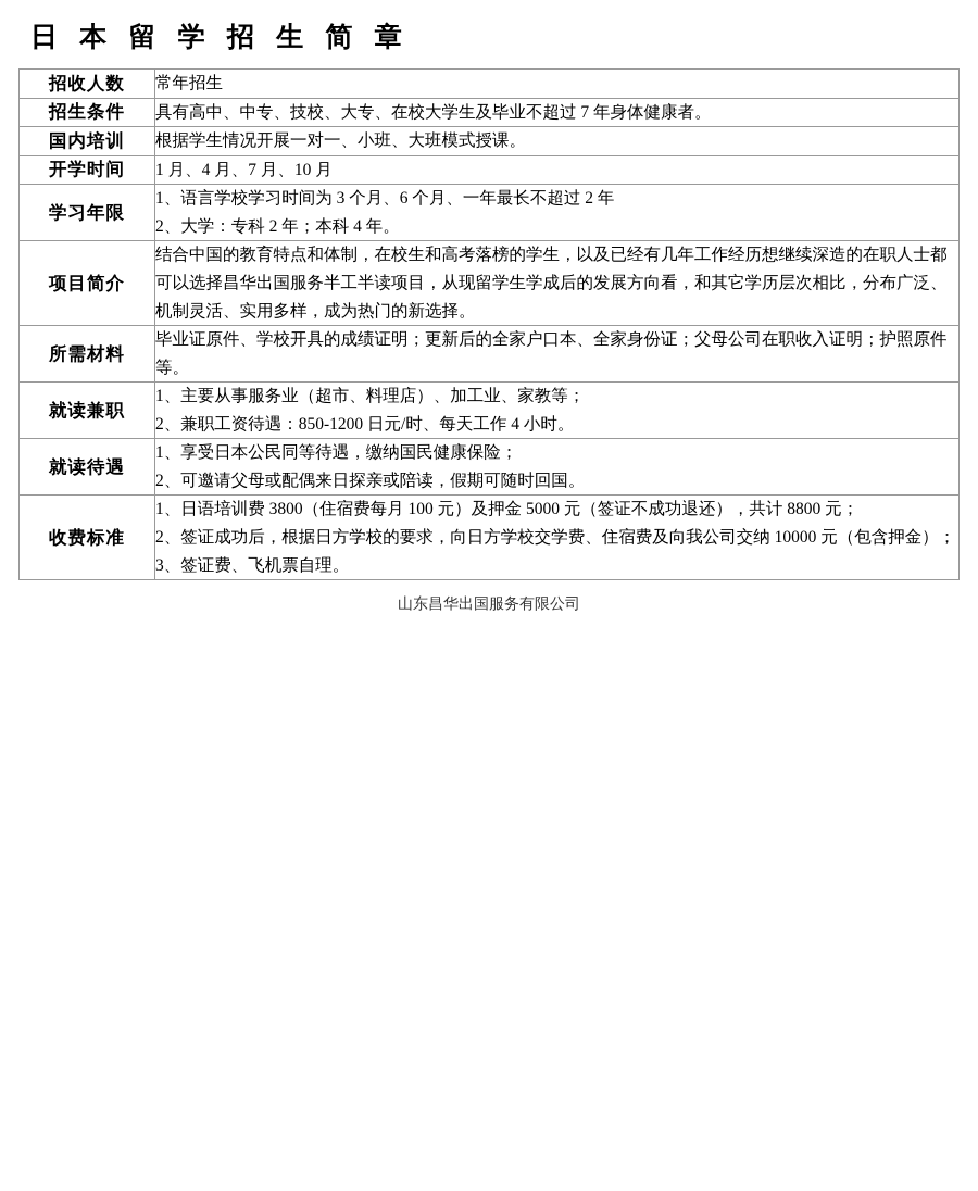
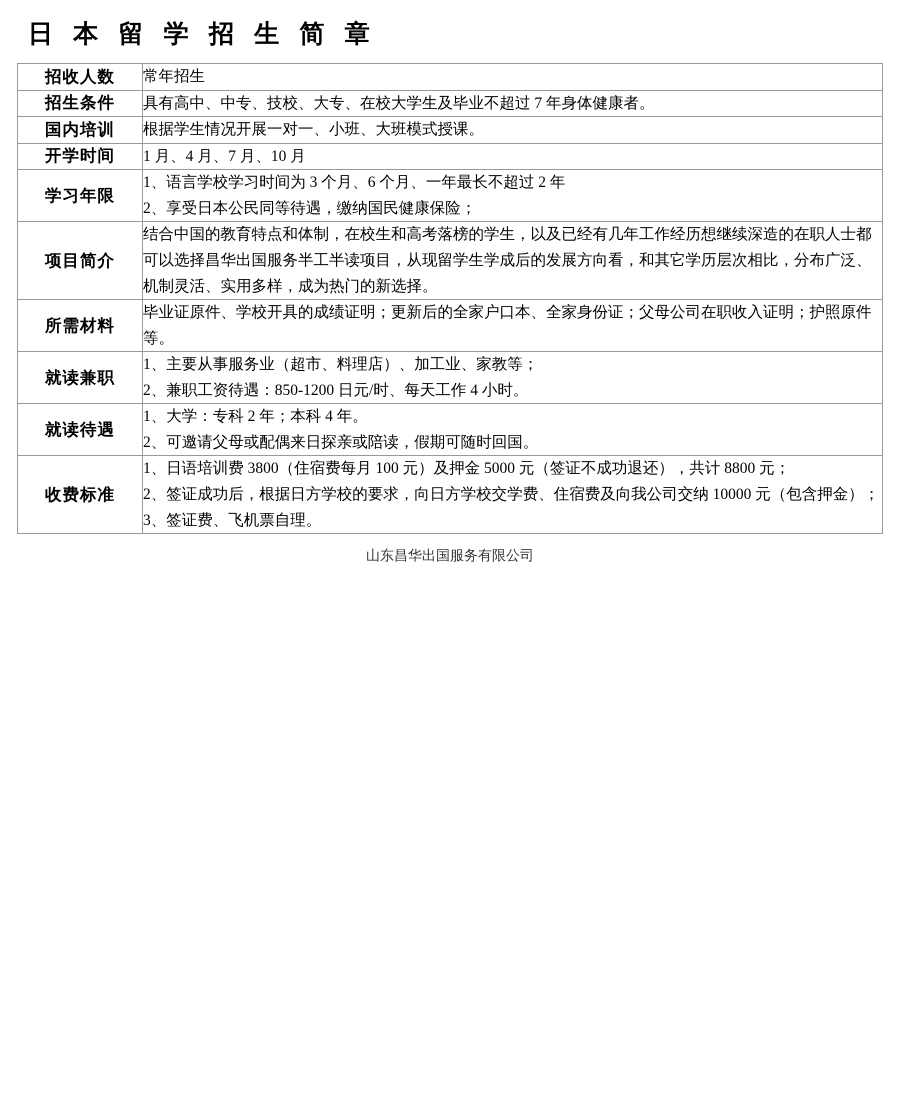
  日 本 留 学 招 生 简 章
  招收人数	常年招生
  招生条件	具有高中、中专、技校、大专、在校大学生及毕业不超过 7 年身体健康者。
  国内培训	根据学生情况开展一对一、小班、大班模式授课。
  开学时间	1 月、4 月、7 月、10 月
- 学习年限	1、 语言学校学习时间为 3 个月、6 个月、一年最长不超过 2 年 2、 大学：专科 2 年；本科 4 年。
+ 学习年限	1、 语言学校学习时间为 3 个月、6 个月、一年最长不超过 2 年 2、 享受日本公民同等待遇，缴纳国民健康保险；
  项目简介	结合中国的教育特点和体制，在校生和高考落榜的学生，以及已经有几年工作经历想继续深造的在职人士都可以选择昌华出国服务半工半读项目，从现留学生学成后的发展方向看，和其它学历层次相比，分布广泛、机制灵活、实用多样，成为热门的新选择。
  所需材料	毕业证原件、学校开具的成绩证明；更新后的全家户口本、全家身份证；父母公司在职收入证明；护照原件等。
  就读兼职	1、 主要从事服务业（超市、料理店）、加工业、家教等； 2、 兼职工资待遇：850-1200 日元/时、每天工作 4 小时。
- 就读待遇	1、 享受日本公民同等待遇，缴纳国民健康保险； 2、 可邀请父母或配偶来日探亲或陪读，假期可随时回国。
+ 就读待遇	1、 大学：专科 2 年；本科 4 年。 2、 可邀请父母或配偶来日探亲或陪读，假期可随时回国。
  收费标准	1、 日语培训费 3800（住宿费每月 100 元）及押金 5000 元（签证不成功退还），共计 8800 元； 2、 签证成功后，根据日方学校的要求，向日方学校交学费、住宿费及向我公司交纳 10000 元（包含押金）； 3、 签证费、飞机票自理。
  山东昌华出国服务有限公司
